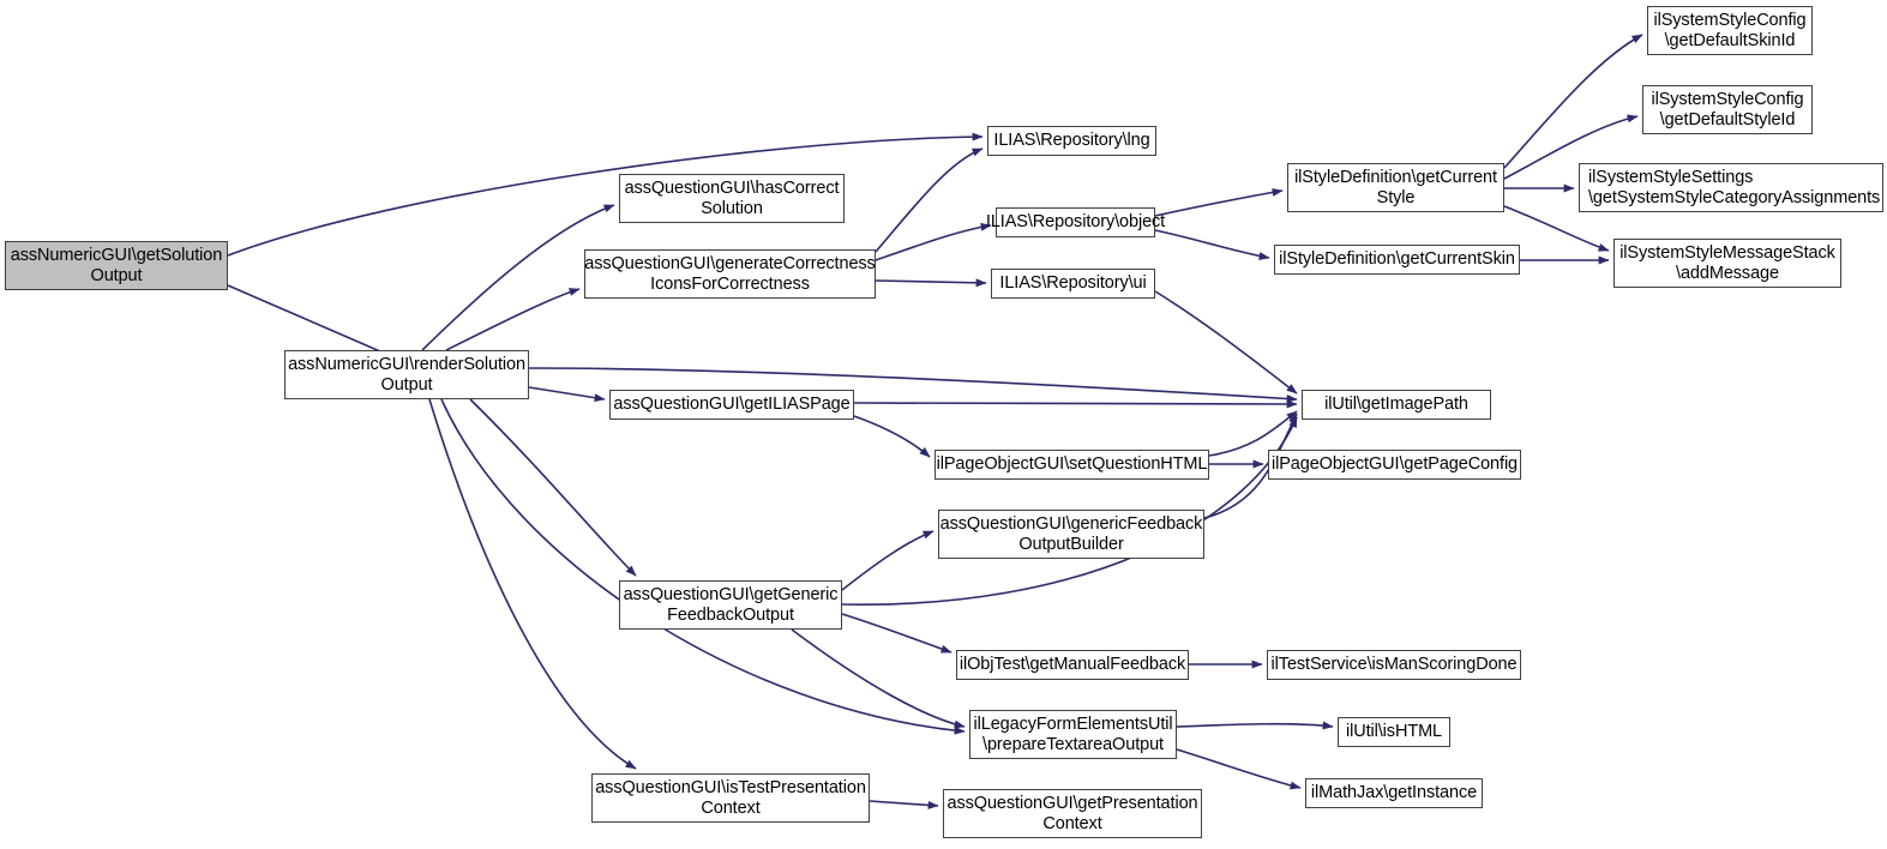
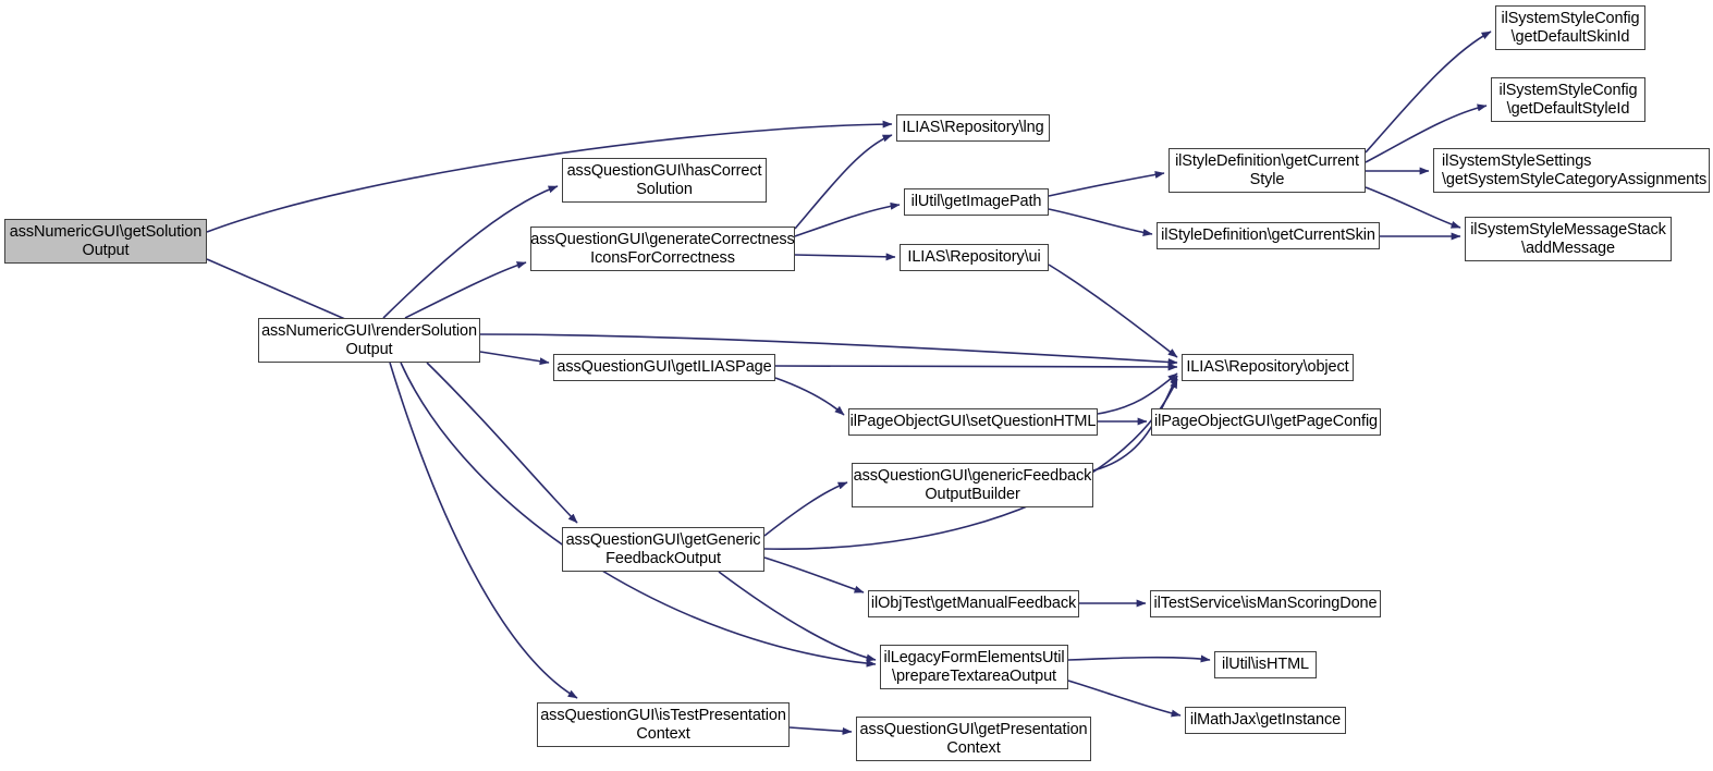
  assNumericGUI\getSolution
  Output
  assNumericGUI\renderSolution
  Output
  assQuestionGUI\hasCorrect
  Solution
  assQuestionGUI\generateCorrectness
  IconsForCorrectness
  assQuestionGUI\getILIASPage
  ILIAS\Repository\lng
- ILIAS\Repository\object
+ ilUtil\getImagePath
  ILIAS\Repository\ui
  ilStyleDefinition\getCurrent
  Style
  ilStyleDefinition\getCurrentSkin
  ilSystemStyleConfig
  \getDefaultSkinId
  ilSystemStyleConfig
  \getDefaultStyleId
  ilSystemStyleSettings
  \getSystemStyleCategoryAssignments
  ilSystemStyleMessageStack
  \addMessage
- ilUtil\getImagePath
+ ILIAS\Repository\object
  ilPageObjectGUI\setQuestionHTML
  ilPageObjectGUI\getPageConfig
  assQuestionGUI\genericFeedback
  OutputBuilder
  assQuestionGUI\getGeneric
  FeedbackOutput
  ilObjTest\getManualFeedback
  ilTestService\isManScoringDone
  ilLegacyFormElementsUtil
  \prepareTextareaOutput
  ilUtil\isHTML
  ilMathJax\getInstance
  assQuestionGUI\isTestPresentation
  Context
  assQuestionGUI\getPresentation
  Context
